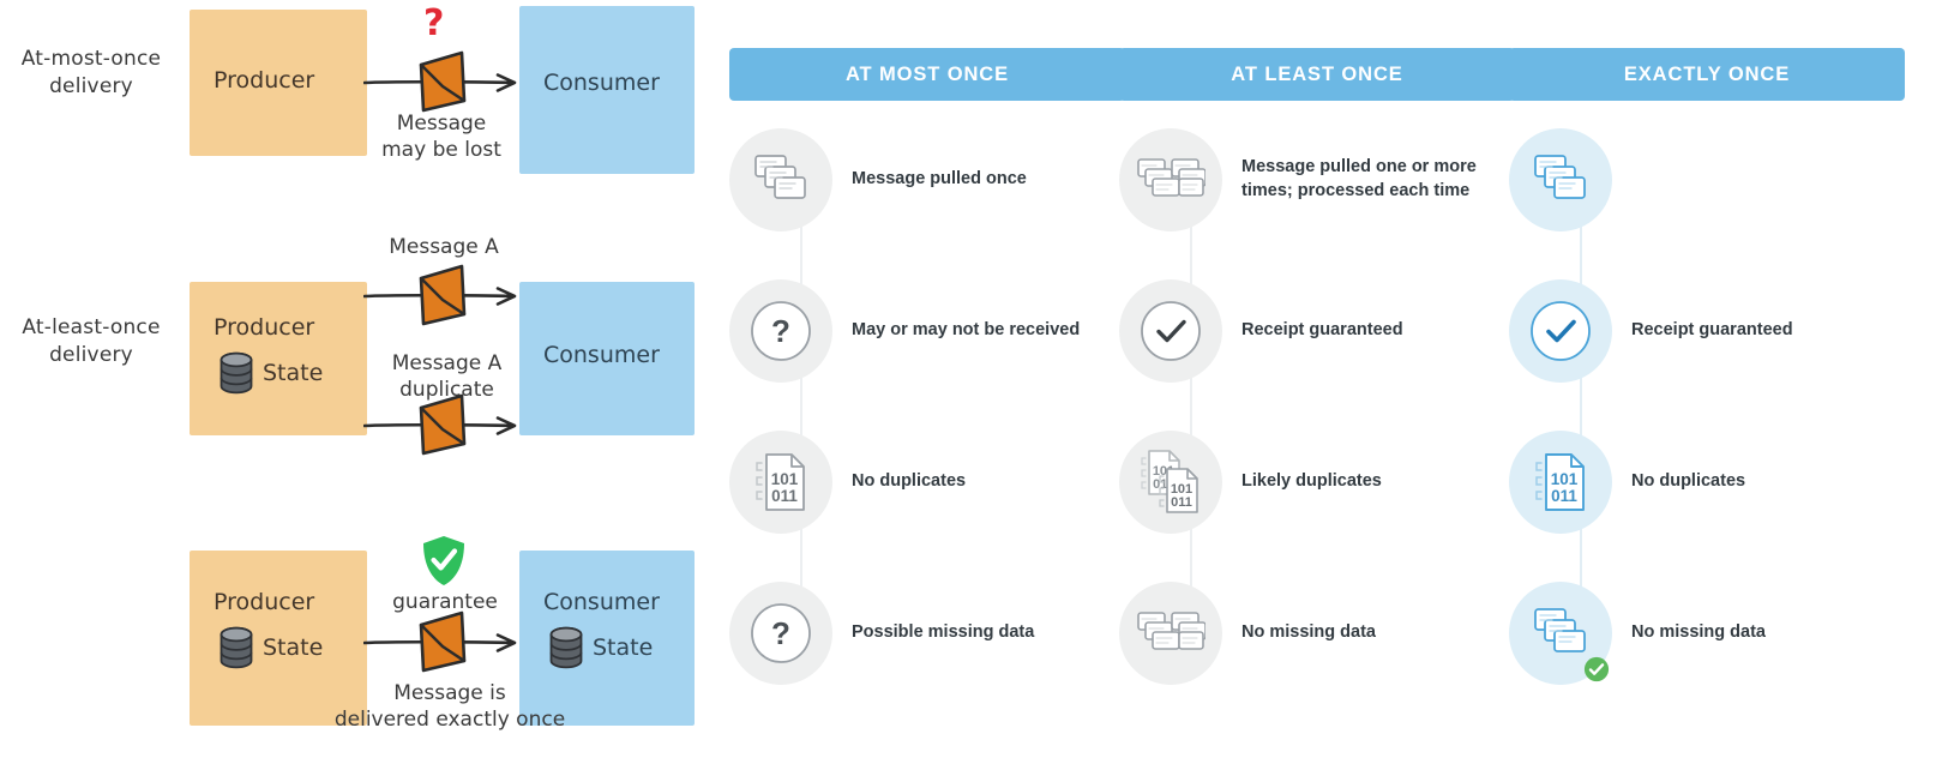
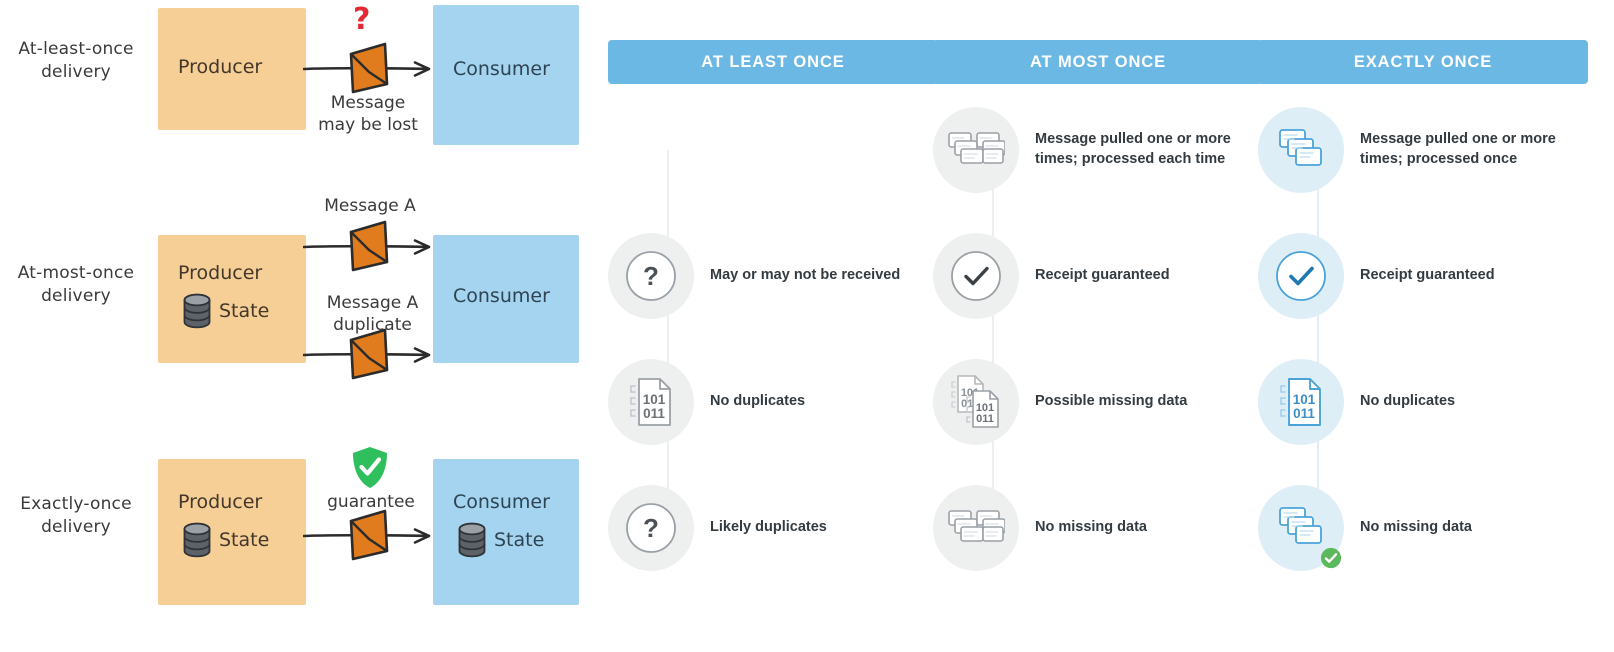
- At-most-once delivery
+ At-least-once delivery
  Producer
  Consumer
  ?
  Message
  may be lost
- At-least-once delivery
+ At-most-once delivery
  Producer
  State
  Consumer
  Message A
  Message A
  duplicate
+ Exactly-once delivery
  Producer
  State
  Consumer
  State
  guarantee
- Message is
- delivered exactly once
- AT MOST ONCE
+ AT LEAST ONCE
- Message pulled once
  ?
  May or may not be received
  101
  011
  No duplicates
  ?
- Possible missing data
+ Likely duplicates
- AT LEAST ONCE
+ AT MOST ONCE
  Message pulled one or more times; processed each time
  Receipt guaranteed
  101
  011
- Likely duplicates
+ Possible missing data
  No missing data
  EXACTLY ONCE
+ Message pulled one or more times; processed once
  Receipt guaranteed
  101
  011
  No duplicates
  No missing data
